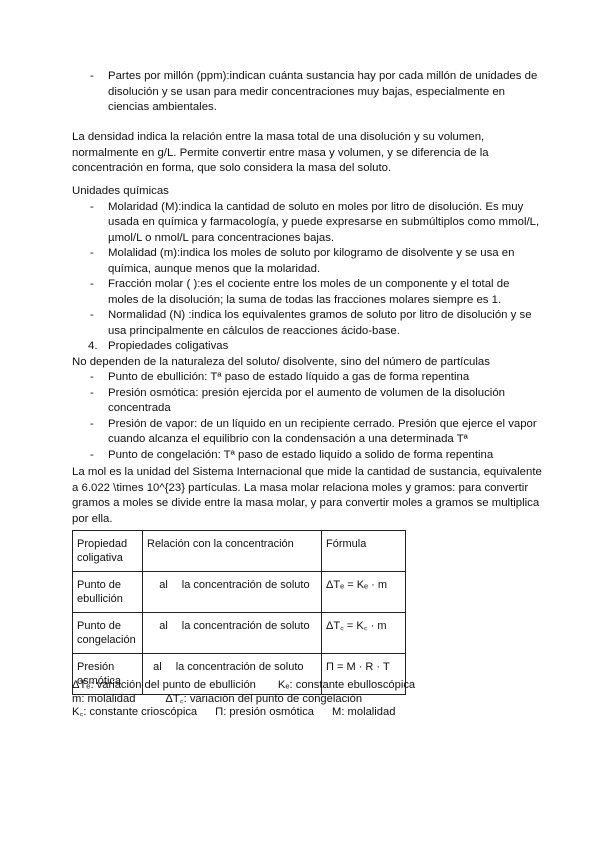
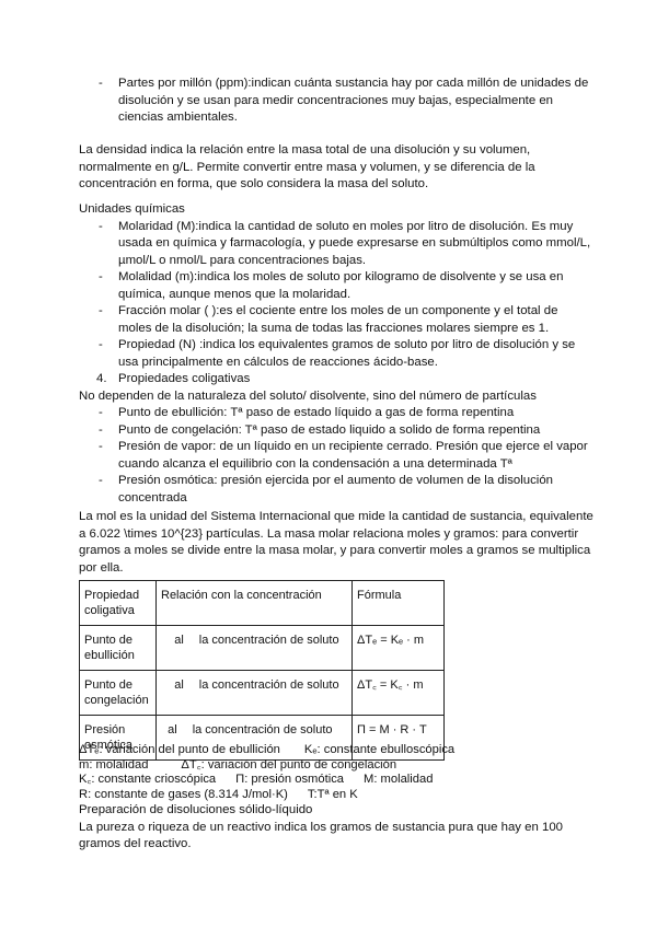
  -
  Partes por millón (ppm):indican cuánta sustancia hay por cada millón de unidades de disolución y se usan para medir concentraciones muy bajas, especialmente en ciencias ambientales.
  La densidad indica la relación entre la masa total de una disolución y su volumen, normalmente en g/L. Permite convertir entre masa y volumen, y se diferencia de la concentración en forma, que solo considera la masa del soluto.
  Unidades químicas
  -
  Molaridad (M):indica la cantidad de soluto en moles por litro de disolución. Es muy usada en química y farmacología, y puede expresarse en submúltiplos como mmol/L, µmol/L o nmol/L para concentraciones bajas.
  -
  Molalidad (m):indica los moles de soluto por kilogramo de disolvente y se usa en química, aunque menos que la molaridad.
  -
  Fracción molar ( ):es el cociente entre los moles de un componente y el total de moles de la disolución; la suma de todas las fracciones molares siempre es 1.
  -
- Normalidad (N) :indica los equivalentes gramos de soluto por litro de disolución y se usa principalmente en cálculos de reacciones ácido-base.
+ Propiedad (N) :indica los equivalentes gramos de soluto por litro de disolución y se usa principalmente en cálculos de reacciones ácido-base.
  4.
  Propiedades coligativas
  No dependen de la naturaleza del soluto/ disolvente, sino del número de partículas
  -
  Punto de ebullición: Tª paso de estado líquido a gas de forma repentina
  -
- Presión osmótica: presión ejercida por el aumento de volumen de la disolución concentrada
+ Punto de congelación: Tª paso de estado liquido a solido de forma repentina
  -
  Presión de vapor: de un líquido en un recipiente cerrado. Presión que ejerce el vapor cuando alcanza el equilibrio con la condensación a una determinada Tª
  -
- Punto de congelación: Tª paso de estado liquido a solido de forma repentina
+ Presión osmótica: presión ejercida por el aumento de volumen de la disolución concentrada
  La mol es la unidad del Sistema Internacional que mide la cantidad de sustancia, equivalente a 6.022 \times 10^{23} partículas. La masa molar relaciona moles y gramos: para convertir gramos a moles se divide entre la masa molar, y para convertir moles a gramos se multiplica por ella.
  Propiedad coligativa	Relación con la concentración	Fórmula
  Punto de ebullición	al la concentración de soluto	ΔTₑ = Kₑ · m
  Punto de congelación	al la concentración de soluto	ΔT꜀ = K꜀ · m
  Presión osmótica	al la concentración de soluto	Π = M · R · T
  ΔTₑ: variación del punto de ebullición Kₑ: constante ebulloscópica
  m: molalidad ΔT꜀: variación del punto de congelación
  K꜀: constante crioscópica Π: presión osmótica M: molalidad
+ R: constante de gases (8.314 J/mol·K) T:Tª en K
+ Preparación de disoluciones sólido-líquido
+ La pureza o riqueza de un reactivo indica los gramos de sustancia pura que hay en 100 gramos del reactivo.
